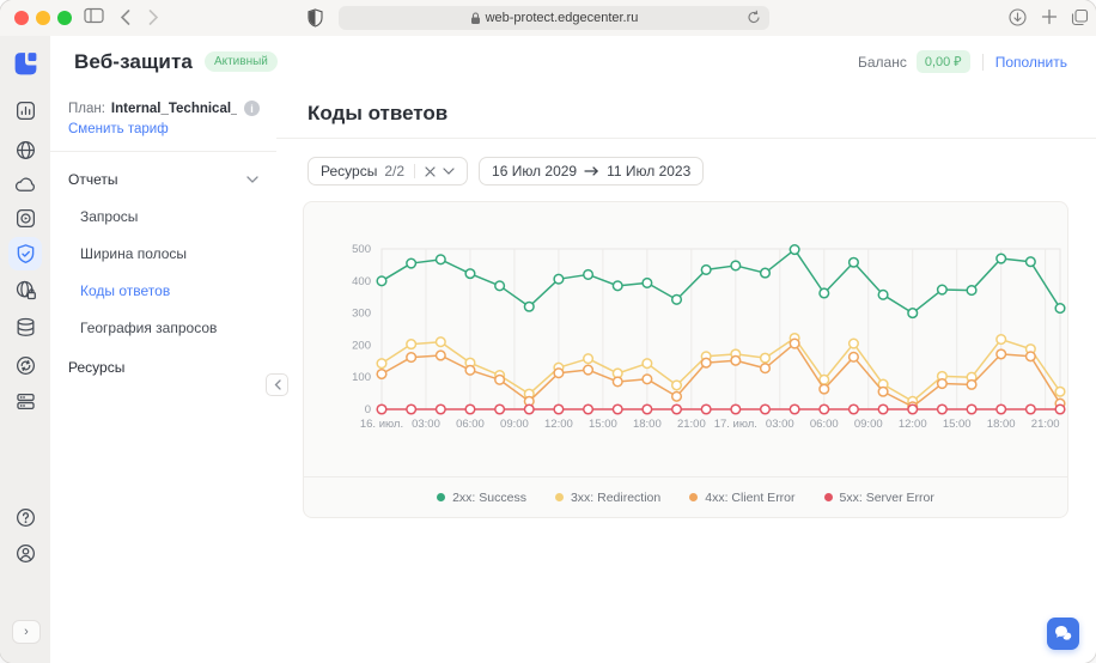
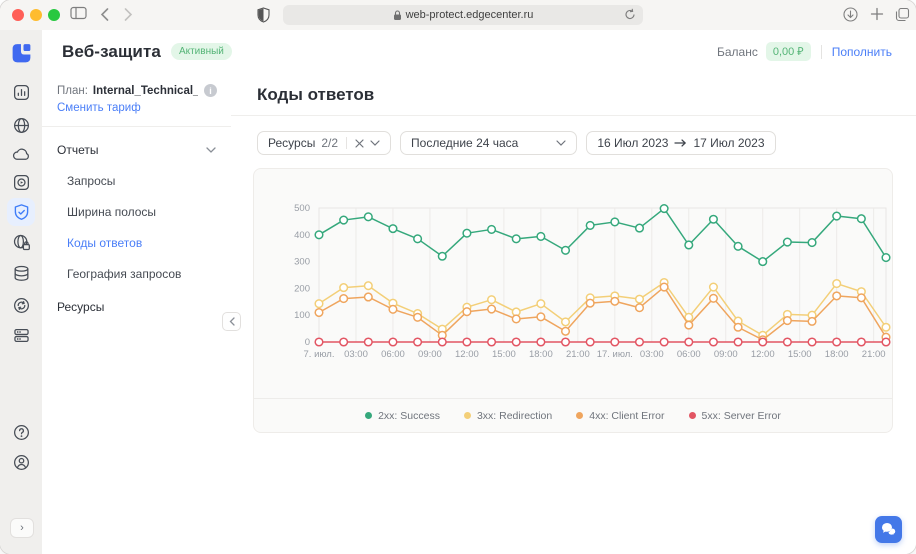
  web-protect.edgecenter.ru
  ›
  Веб-защита
  Активный
  Баланс
  0,00 ₽
  Пополнить
  План:
  Internal_Technical_
  i
  Сменить тариф
  Отчеты
  Запросы
  Ширина полосы
  Коды ответов
  География запросов
  Ресурсы
  Коды ответов
  Ресурсы
  2/2
+ Последние 24 часа
- 16 Июл 2029
+ 16 Июл 2023
- 11 Июл 2023
+ 17 Июл 2023
- 16. июл.
+ 7. июл.
  03:00
  06:00
  09:00
  12:00
  15:00
  18:00
  21:00
  17. июл.
  03:00
  06:00
  09:00
  12:00
  15:00
  18:00
  21:00
  0
  100
  200
  300
  400
  500
  2xx: Success
  3xx: Redirection
  4xx: Client Error
  5xx: Server Error
